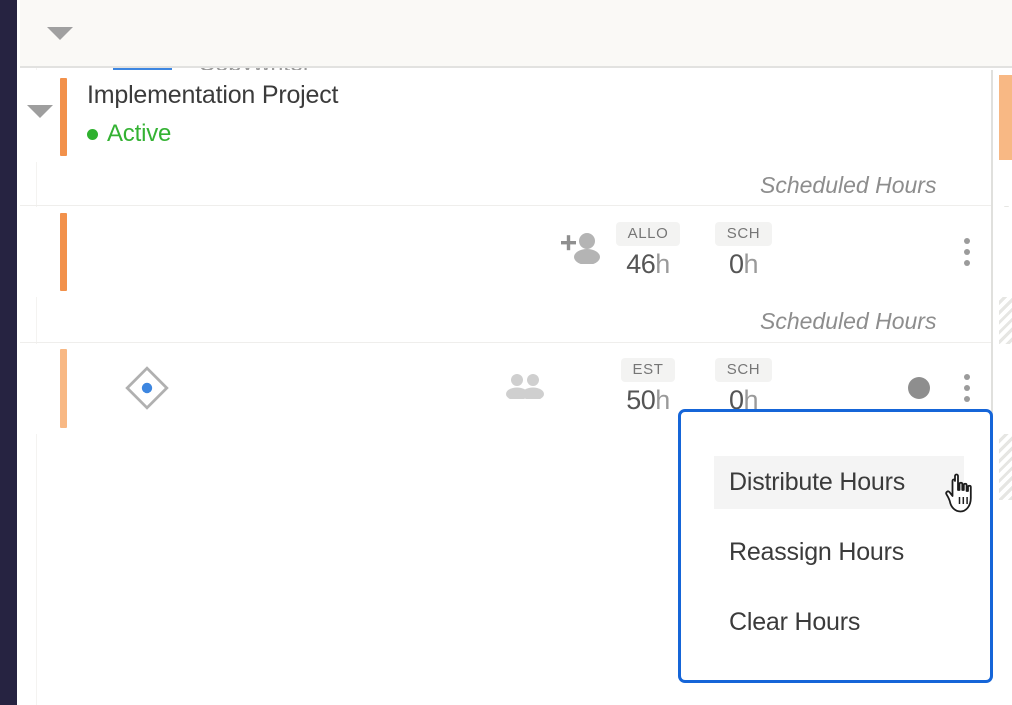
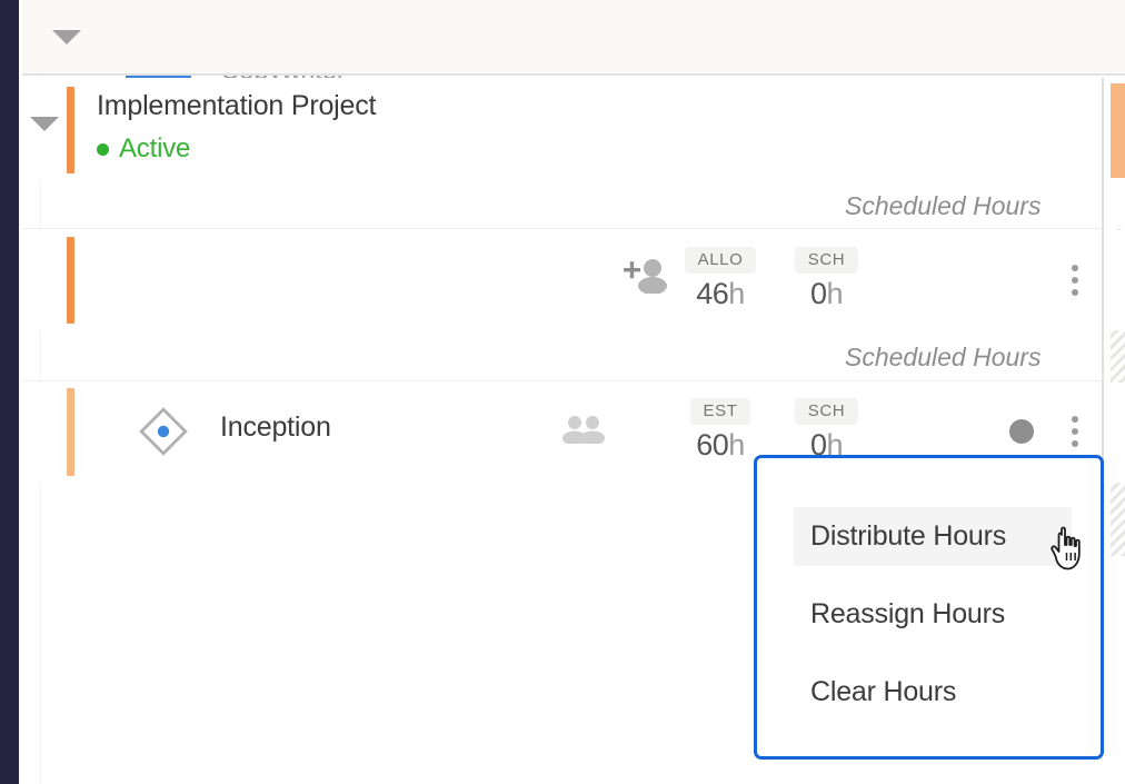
  Implementation Project
  Active
  Scheduled Hours
  ALLO
  46h
  SCH
  0h
  Scheduled Hours
+ Inception
  EST
- 50h
+ 60h
  SCH
  0h
  Distribute Hours
  Reassign Hours
  Clear Hours
